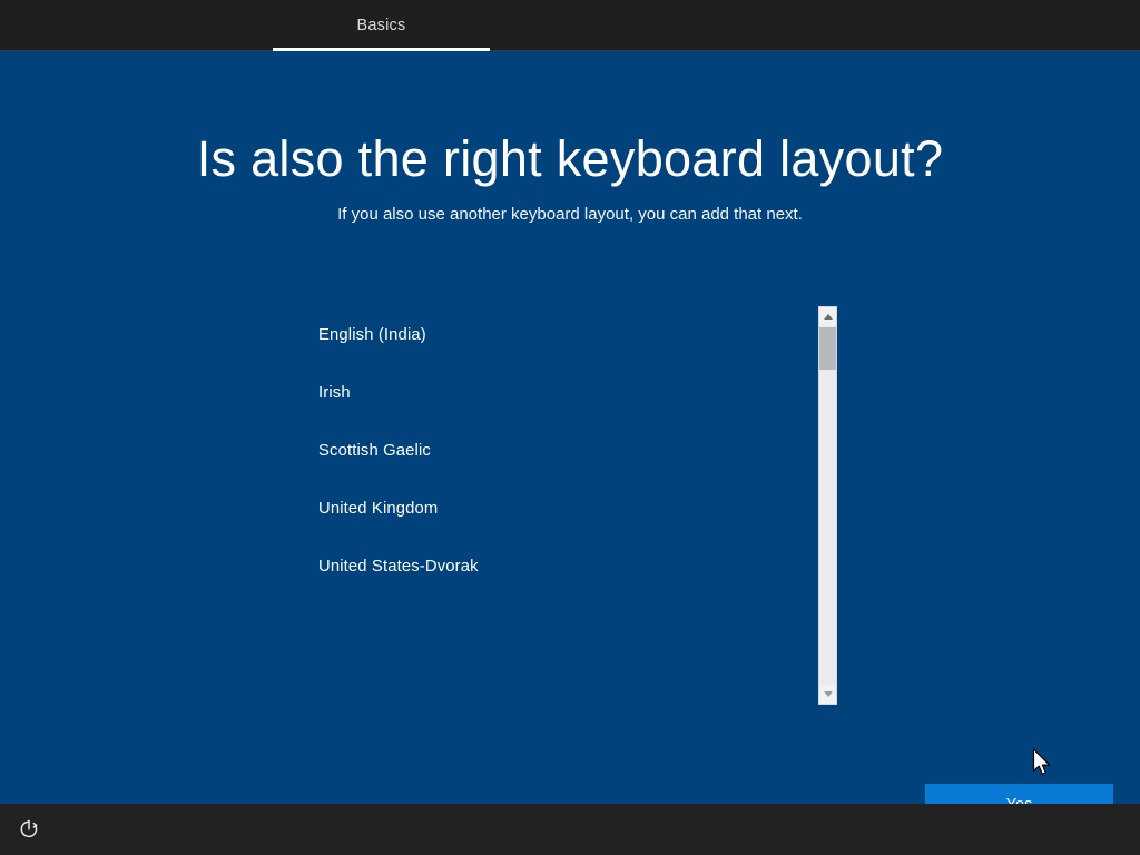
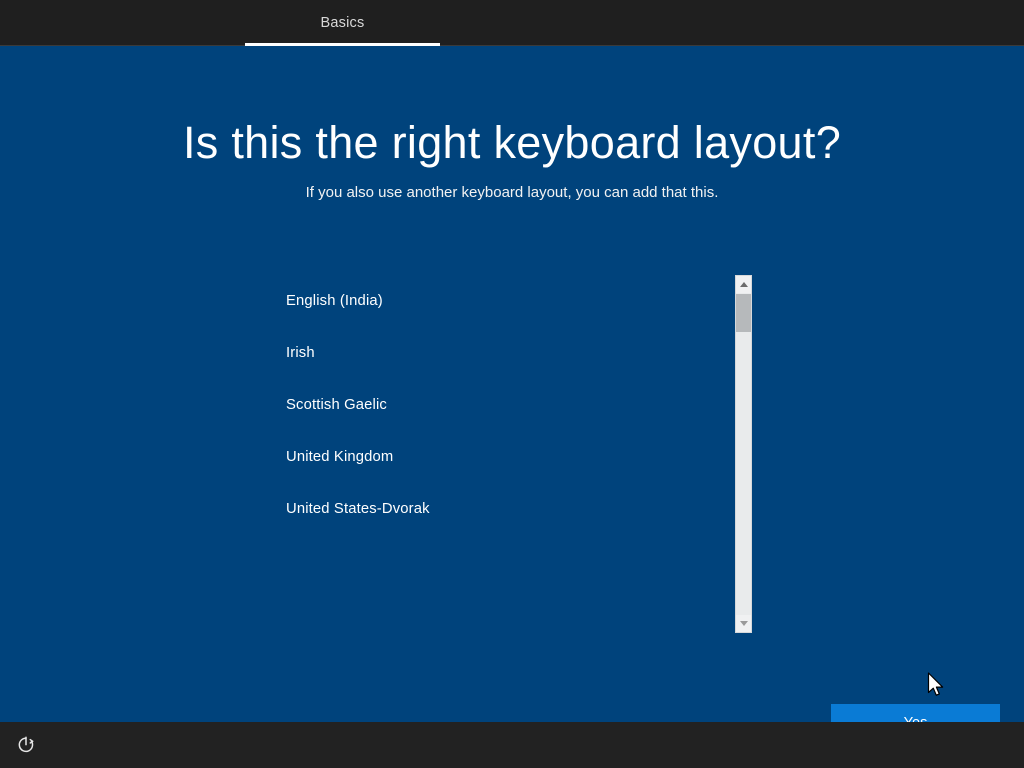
  Basics
- Is also the right keyboard layout?
+ Is this the right keyboard layout?
- If you also use another keyboard layout, you can add that next.
+ If you also use another keyboard layout, you can add that this.
  English (India)
  Irish
  Scottish Gaelic
  United Kingdom
  United States-Dvorak
